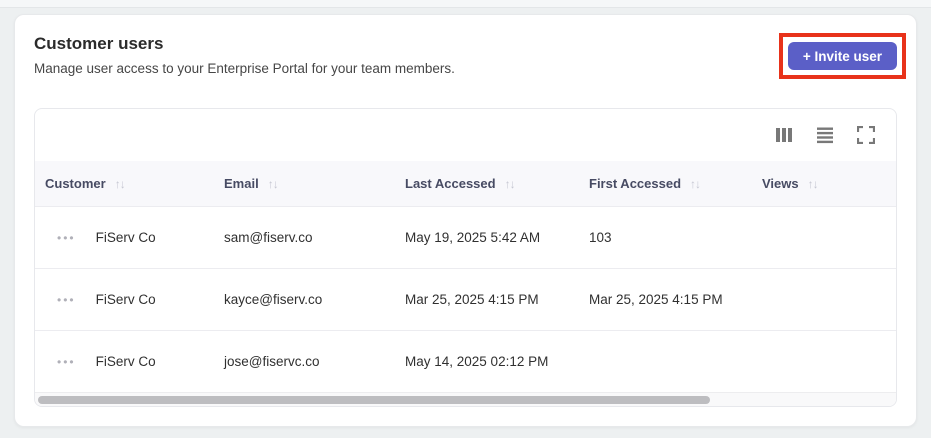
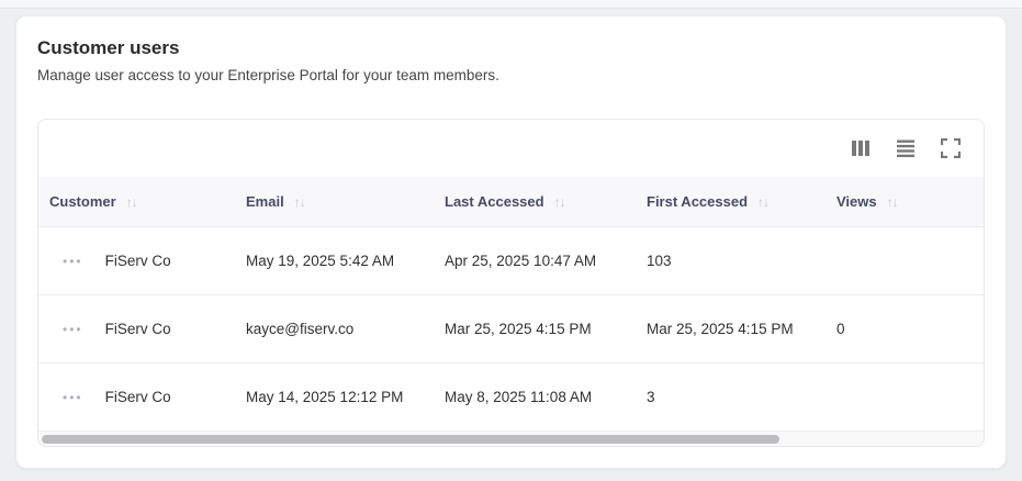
  Customer users
  Manage user access to your Enterprise Portal for your team members.
- + Invite user
  Customer
  ↑↓
  Email
  ↑↓
  Last Accessed
  ↑↓
  First Accessed
  ↑↓
  Views
  ↑↓
  •••
  FiServ Co
- sam@fiserv.co
  May 19, 2025 5:42 AM
+ Apr 25, 2025 10:47 AM
  103
  •••
  FiServ Co
  kayce@fiserv.co
  Mar 25, 2025 4:15 PM
  Mar 25, 2025 4:15 PM
+ 0
  •••
  FiServ Co
- jose@fiservc.co
- May 14, 2025 02:12 PM
+ May 14, 2025 12:12 PM
+ May 8, 2025 11:08 AM
+ 3
